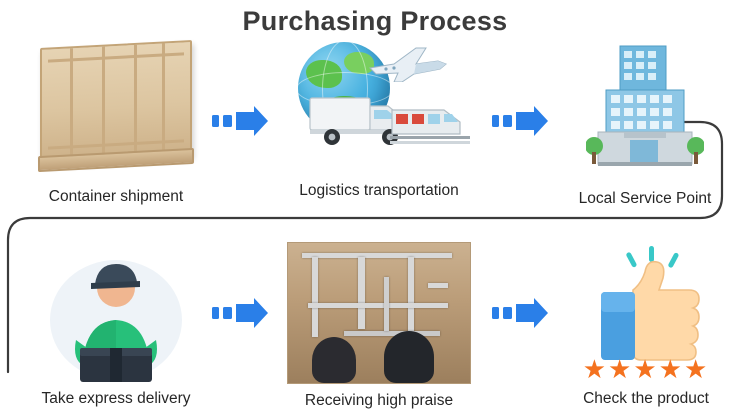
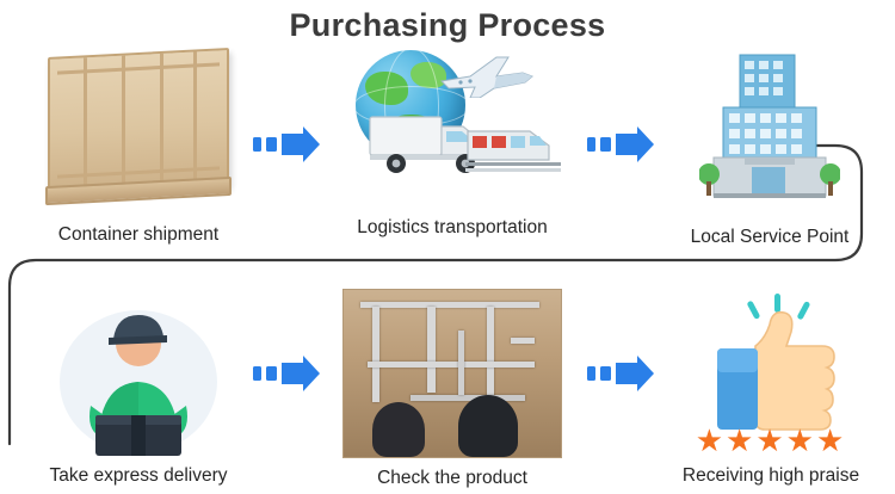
  Purchasing Process
  Container shipment
  Logistics transportation
  Local Service Point
  Take express delivery
- Receiving high praise
+ Check the product
  ★★★★★
- Check the product
+ Receiving high praise
